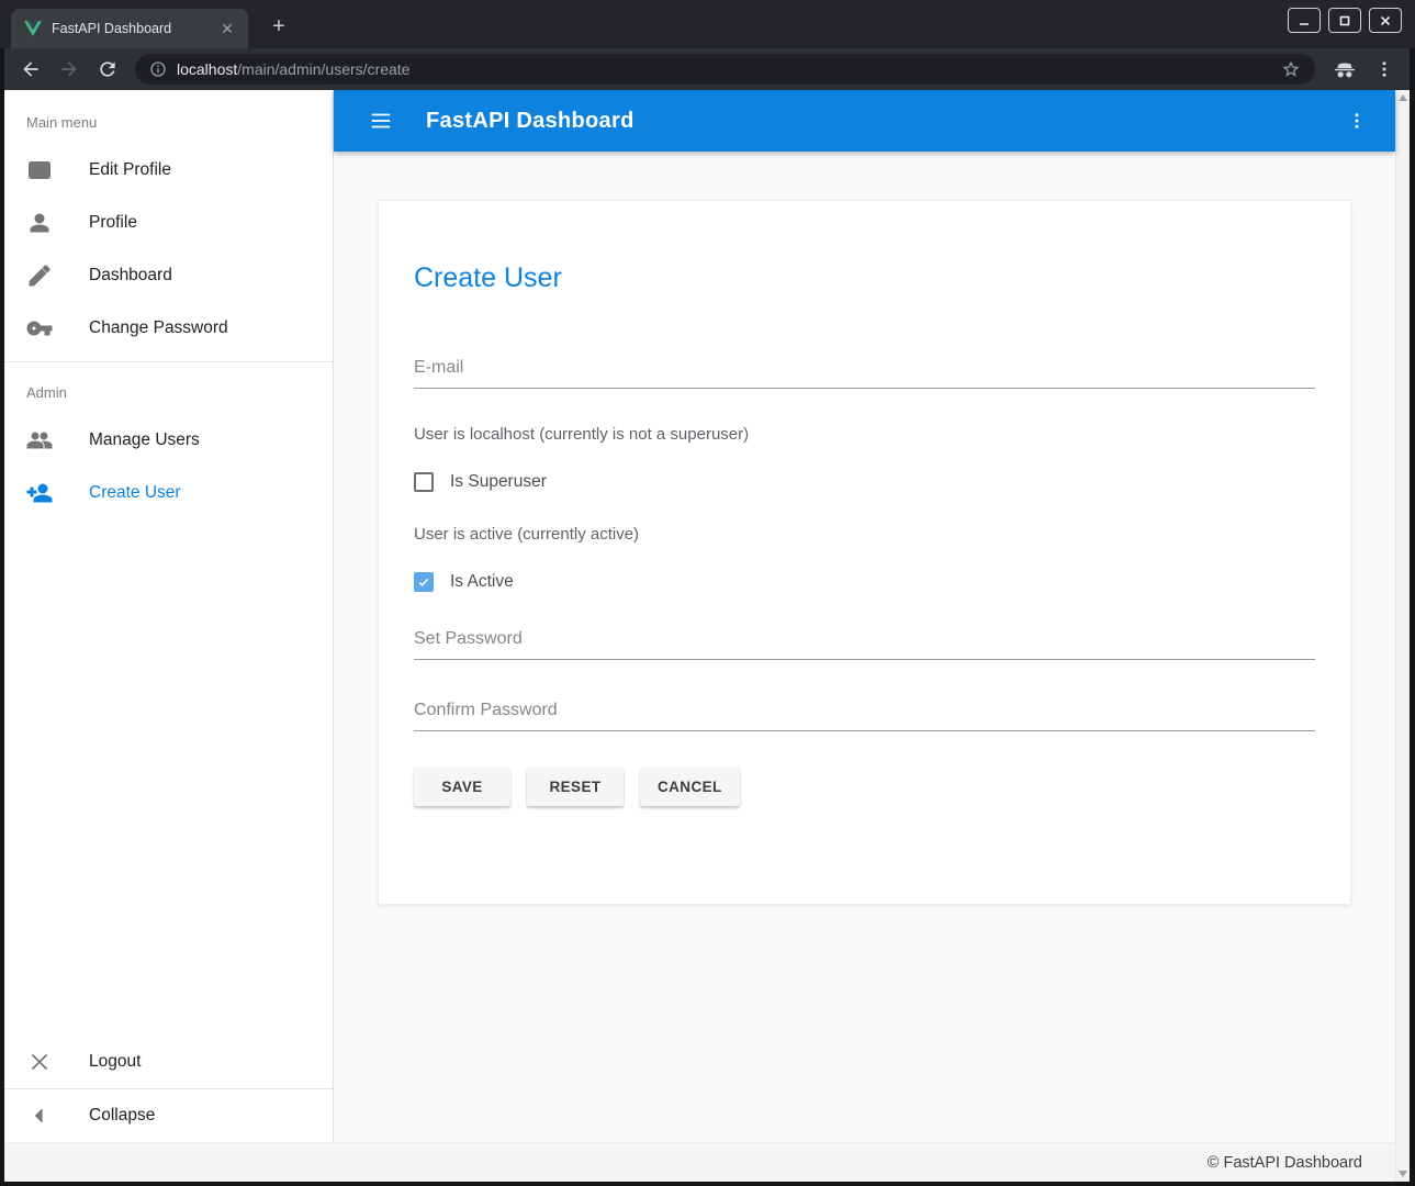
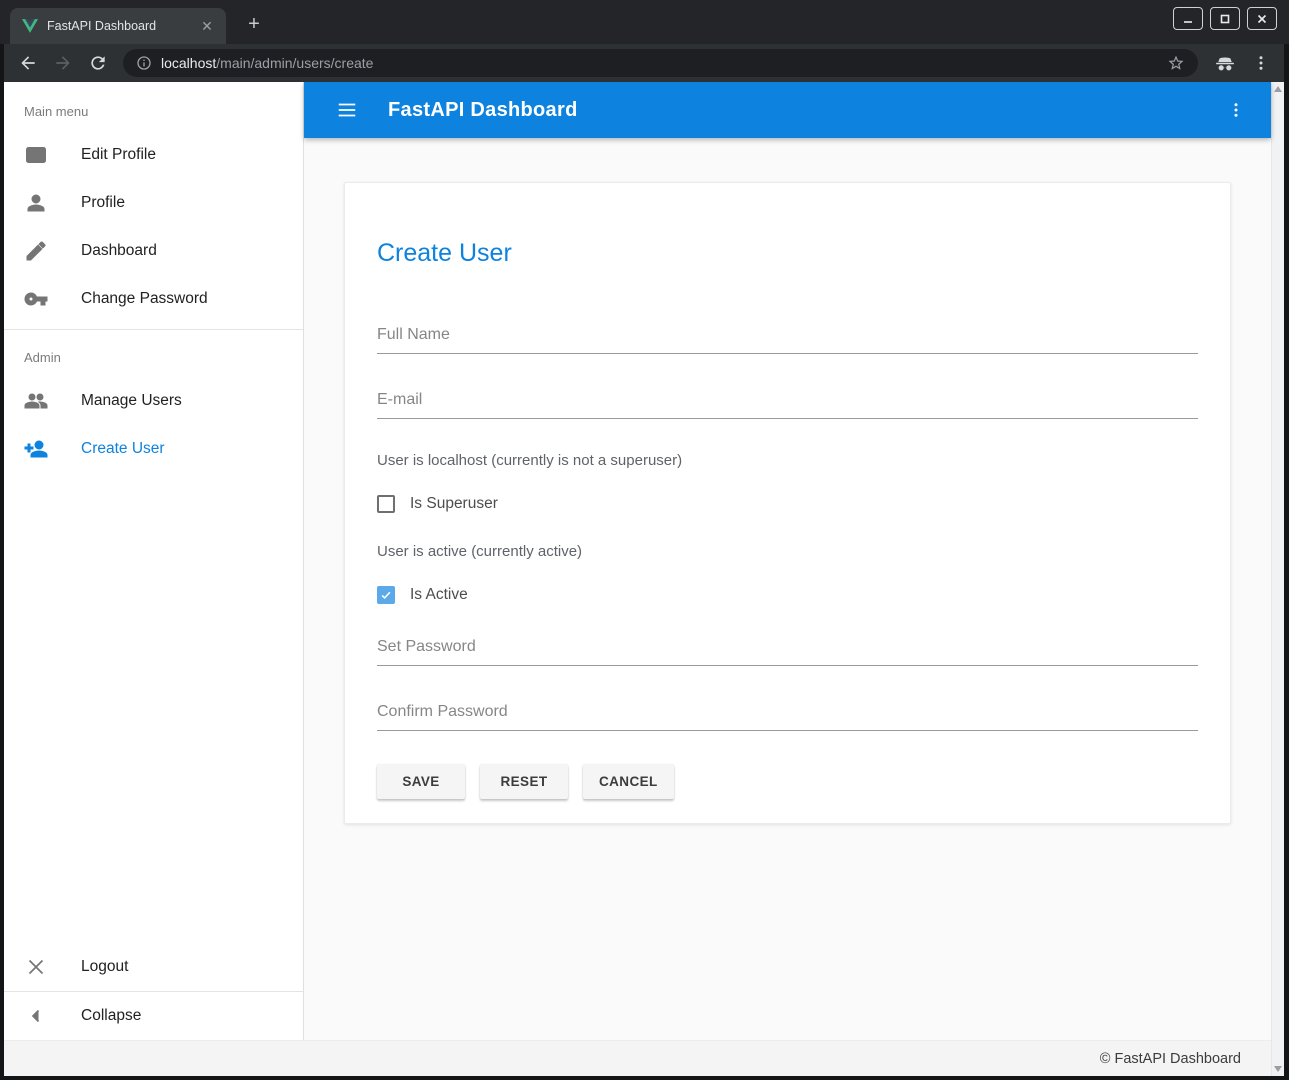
  FastAPI Dashboard
  ✕
  +
  localhost/main/admin/users/create
  Main menu
  Edit Profile
  Profile
  Dashboard
  Change Password
  Admin
  Manage Users
  Create User
  Logout
  Collapse
  FastAPI Dashboard
  Create User
+ Full Name
  E-mail
  User is localhost (currently is not a superuser)
  Is Superuser
  User is active (currently active)
  Is Active
  Set Password
  Confirm Password
  SAVE
  RESET
  CANCEL
  © FastAPI Dashboard
